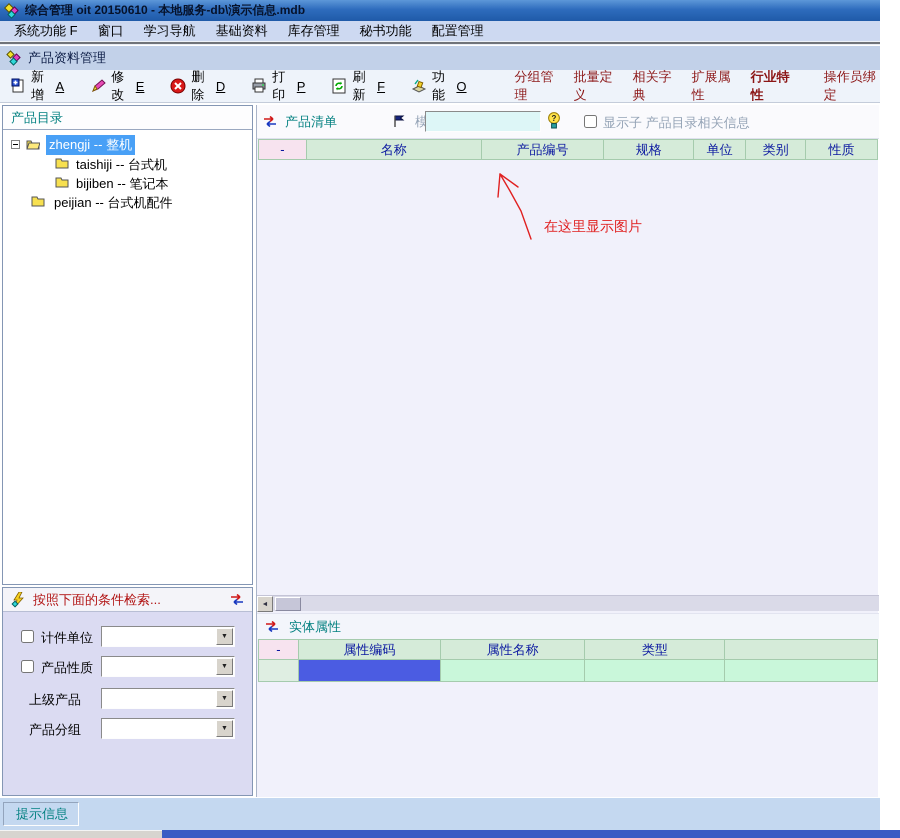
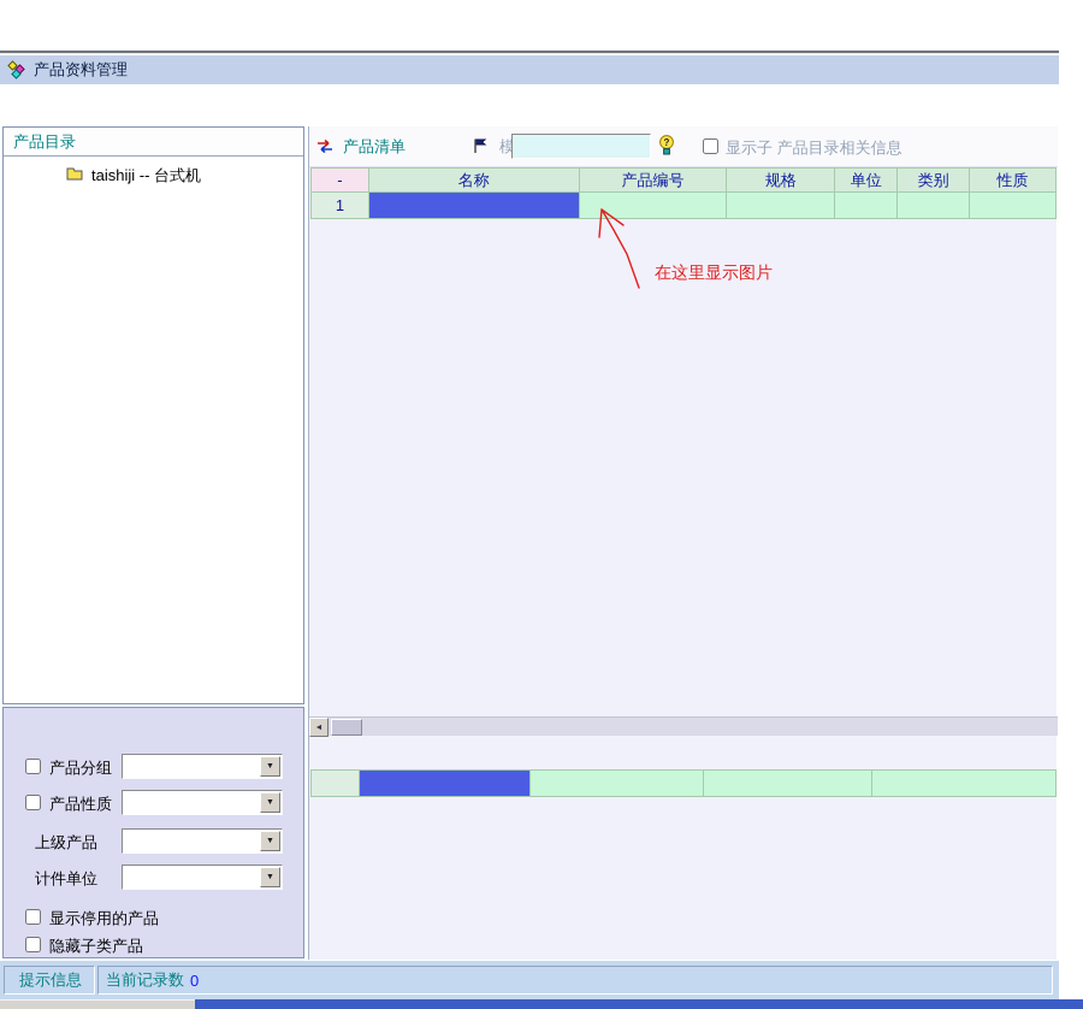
- 综合管理 oit 20150610 - 本地服务-db\演示信息.mdb
- 系统功能 F
- 窗口
- 学习导航
- 基础资料
- 库存管理
- 秘书功能
- 配置管理
  产品资料管理
- 新增
- A
- 修改
- E
- 删除
- D
- 打印
- P
- 刷新
- F
- 功能
- O
- 分组管理
- 批量定义
- 相关字典
- 扩展属性
- 行业特性
- 操作员绑定
  产品目录
- zhengji -- 整机
  taishiji -- 台式机
- bijiben -- 笔记本
- peijian -- 台式机配件
- 按照下面的条件检索...
- 计件单位
+ 产品分组
  产品性质
  上级产品
- 产品分组
+ 计件单位
+ 显示停用的产品
+ 隐藏子类产品
  产品清单
  ?
  显示子 产品目录相关信息
  -	名称	产品编号	规格	单位	类别	性质
+ 1
  在这里显示图片
- 实体属性
- -	属性编码	属性名称	类型
  提示信息
+ 当前记录数
+ 0
